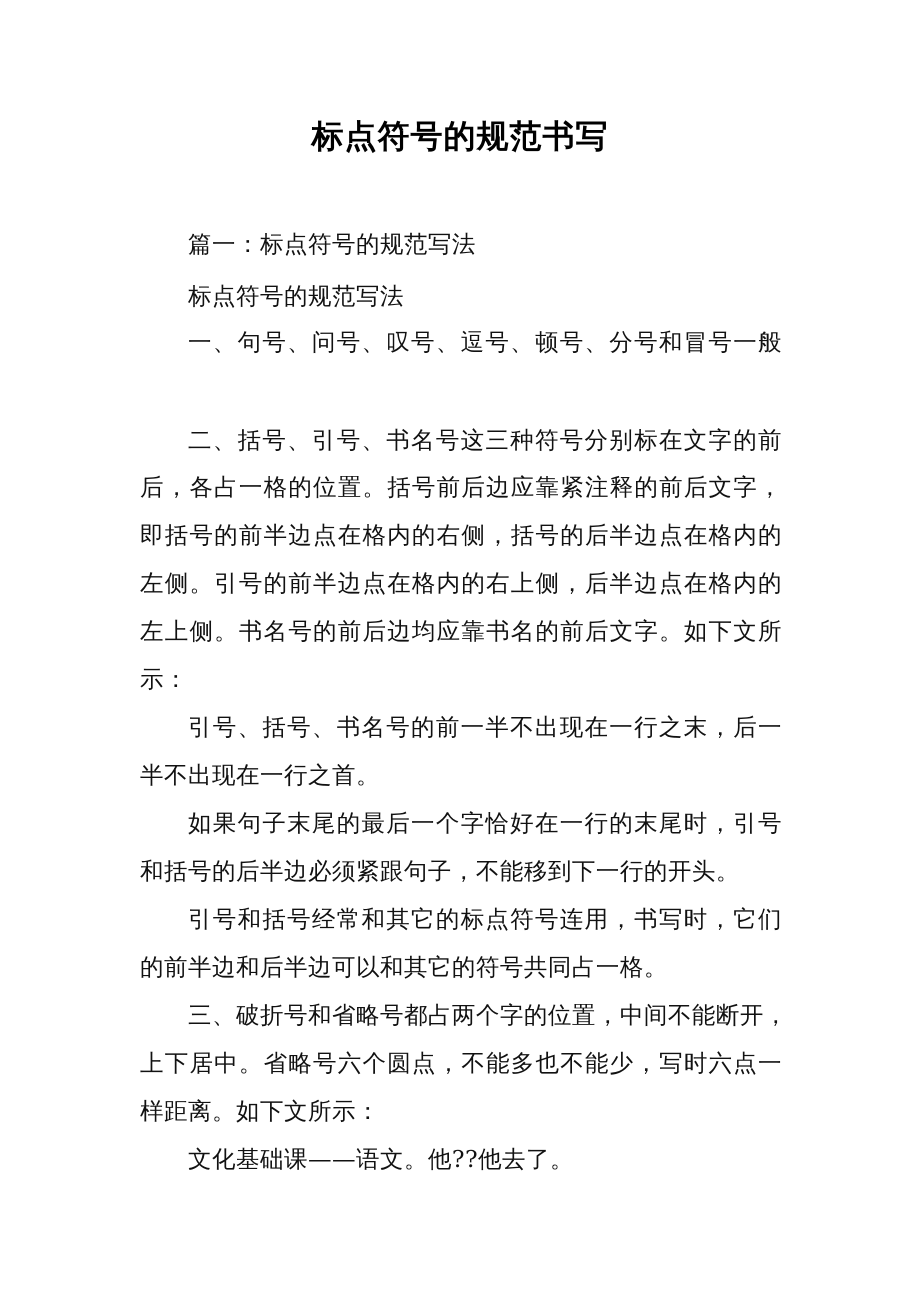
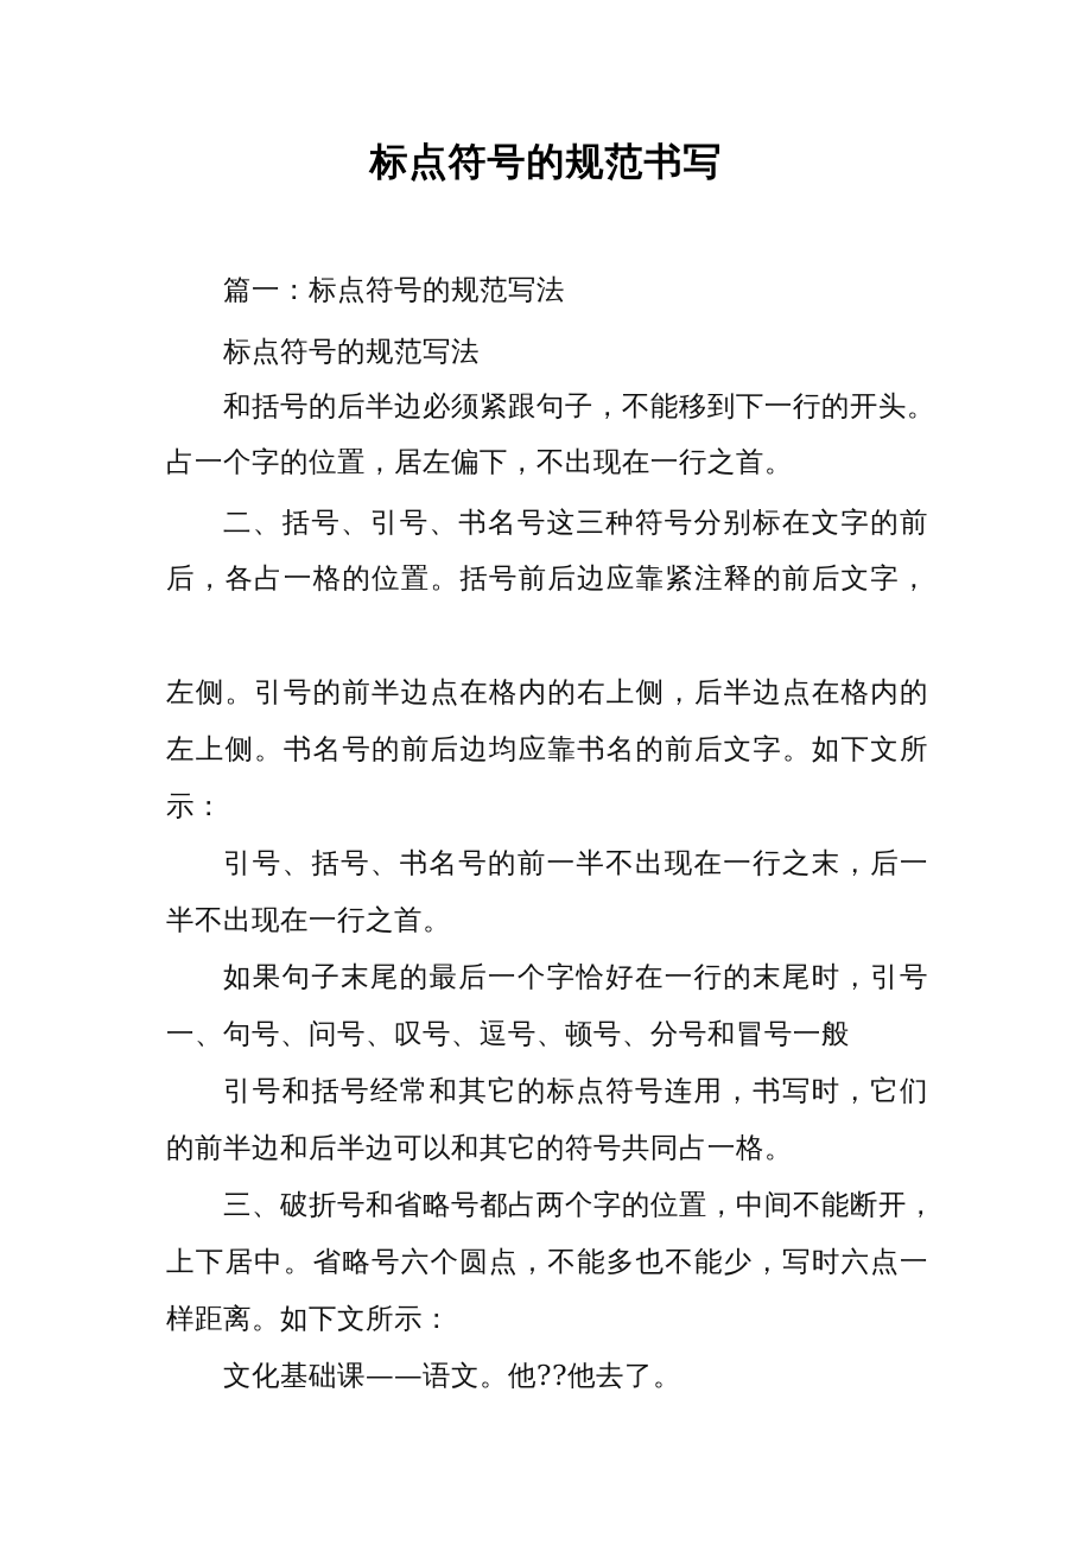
  标点符号的规范书写
  篇一：标点符号的规范写法
  标点符号的规范写法
- 一、句号、问号、叹号、逗号、顿号、分号和冒号一般
+ 和括号的后半边必须紧跟句子，不能移到下一行的开头。
+ 占一个字的位置，居左偏下，不出现在一行之首。
  二、括号、引号、书名号这三种符号分别标在文字的前
  后，各占一格的位置。括号前后边应靠紧注释的前后文字，
- 即括号的前半边点在格内的右侧，括号的后半边点在格内的
  左侧。引号的前半边点在格内的右上侧，后半边点在格内的
  左上侧。书名号的前后边均应靠书名的前后文字。如下文所
  示：
  引号、括号、书名号的前一半不出现在一行之末，后一
  半不出现在一行之首。
  如果句子末尾的最后一个字恰好在一行的末尾时，引号
- 和括号的后半边必须紧跟句子，不能移到下一行的开头。
+ 一、句号、问号、叹号、逗号、顿号、分号和冒号一般
  引号和括号经常和其它的标点符号连用，书写时，它们
  的前半边和后半边可以和其它的符号共同占一格。
  三、破折号和省略号都占两个字的位置，中间不能断开，
  上下居中。省略号六个圆点，不能多也不能少，写时六点一
  样距离。如下文所示：
  文化基础课——语文。他??他去了。
